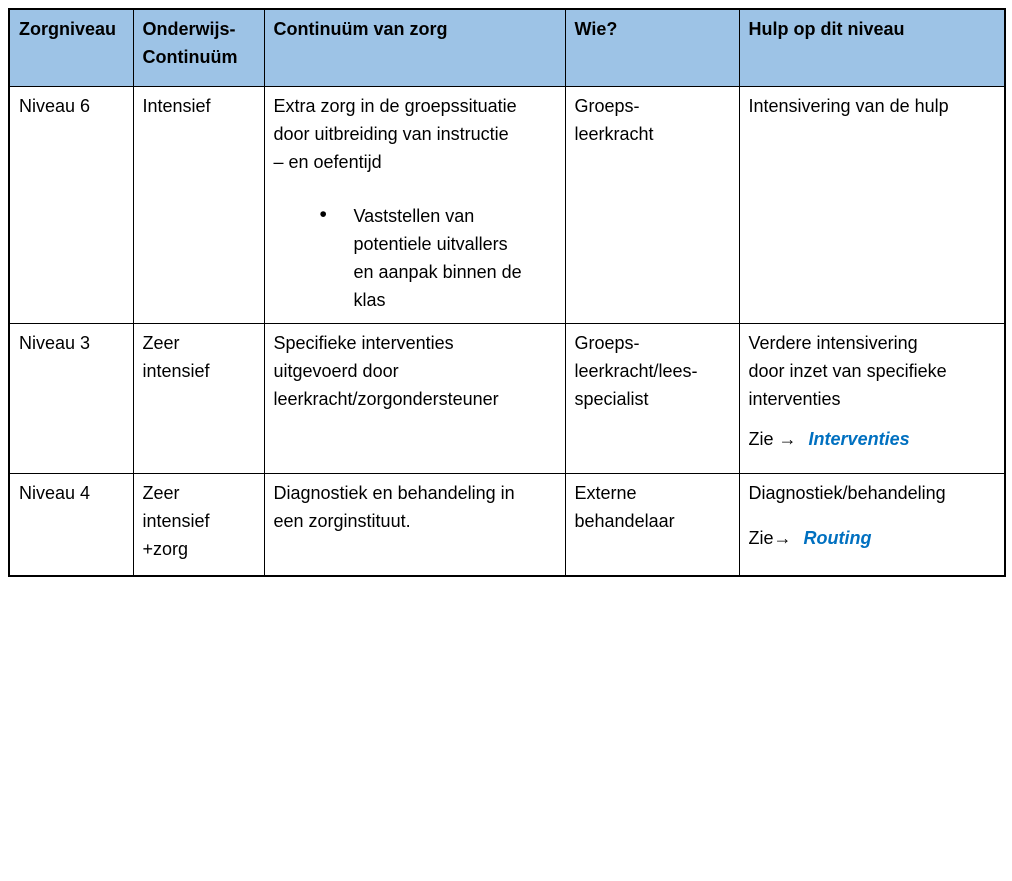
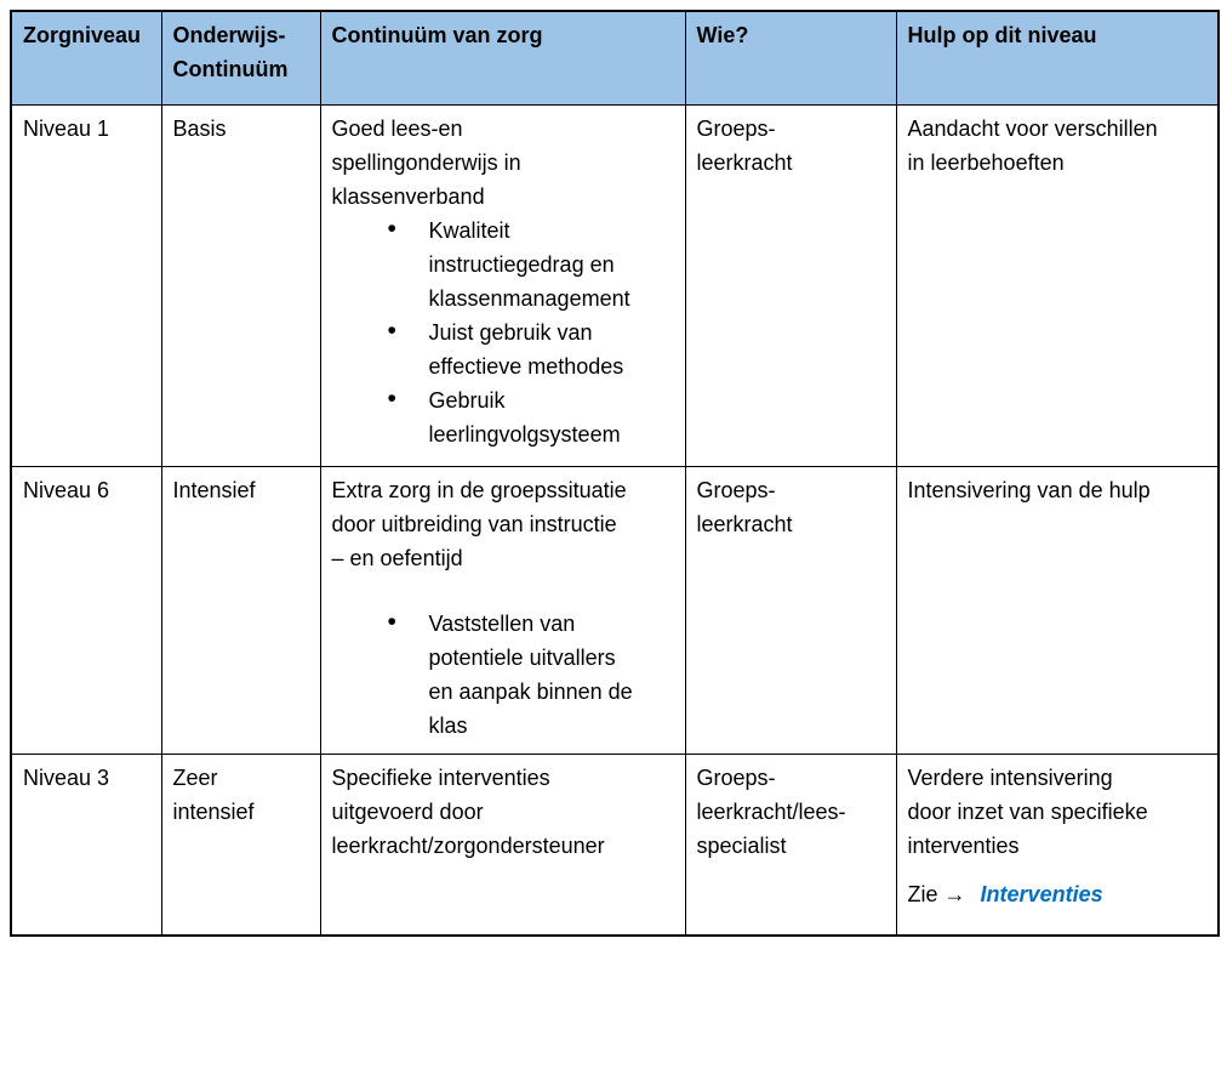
  Zorgniveau	Onderwijs- Continuüm	Continuüm van zorg	Wie?	Hulp op dit niveau
+ Niveau 1	Basis	Goed lees-en spellingonderwijs in klassenverband Kwaliteit instructiegedrag en klassenmanagement Juist gebruik van effectieve methodes Gebruik leerlingvolgsysteem	Groeps- leerkracht	Aandacht voor verschillen in leerbehoeften
  Niveau 6	Intensief	Extra zorg in de groepssituatie door uitbreiding van instructie – en oefentijd Vaststellen van potentiele uitvallers en aanpak binnen de klas	Groeps- leerkracht	Intensivering van de hulp
  Niveau 3	Zeer intensief	Specifieke interventies uitgevoerd door leerkracht/zorgondersteuner	Groeps- leerkracht/lees- specialist	Verdere intensivering door inzet van specifieke interventies Zie → Interventies
- Niveau 4	Zeer intensief +zorg	Diagnostiek en behandeling in een zorginstituut.	Externe behandelaar	Diagnostiek/behandeling Zie→ Routing
